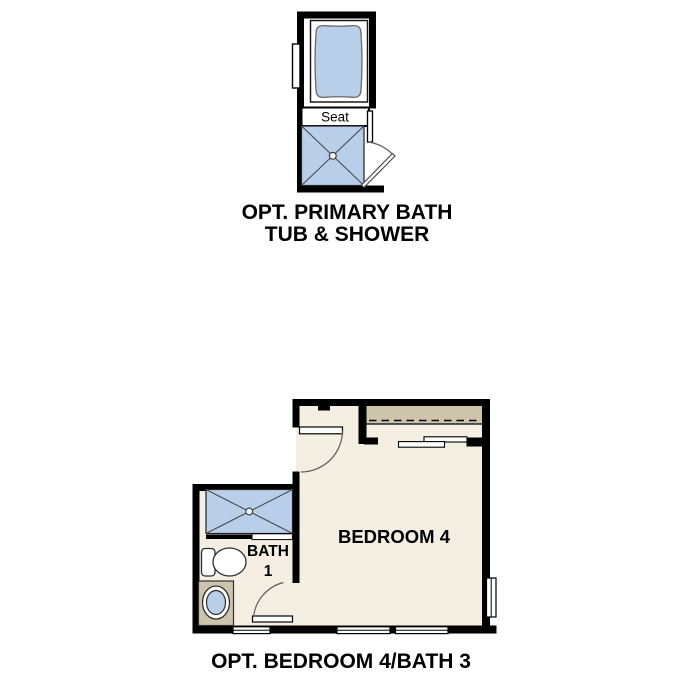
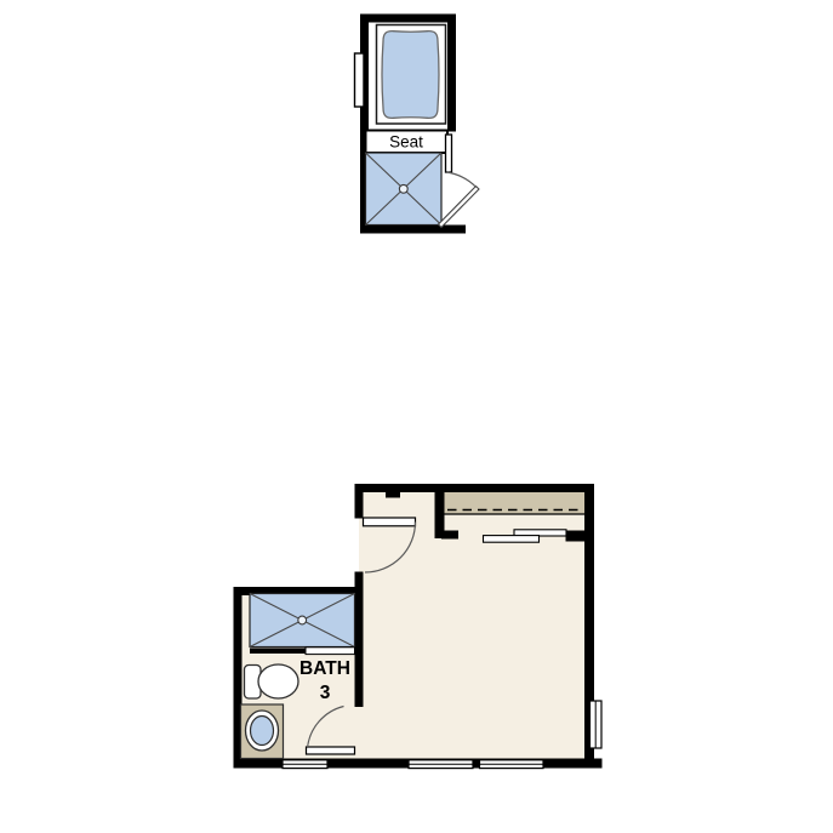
  Seat
- OPT. PRIMARY BATH
- TUB & SHOWER
- BEDROOM 4
  BATH
- 1
+ 3
- OPT. BEDROOM 4/BATH 3
